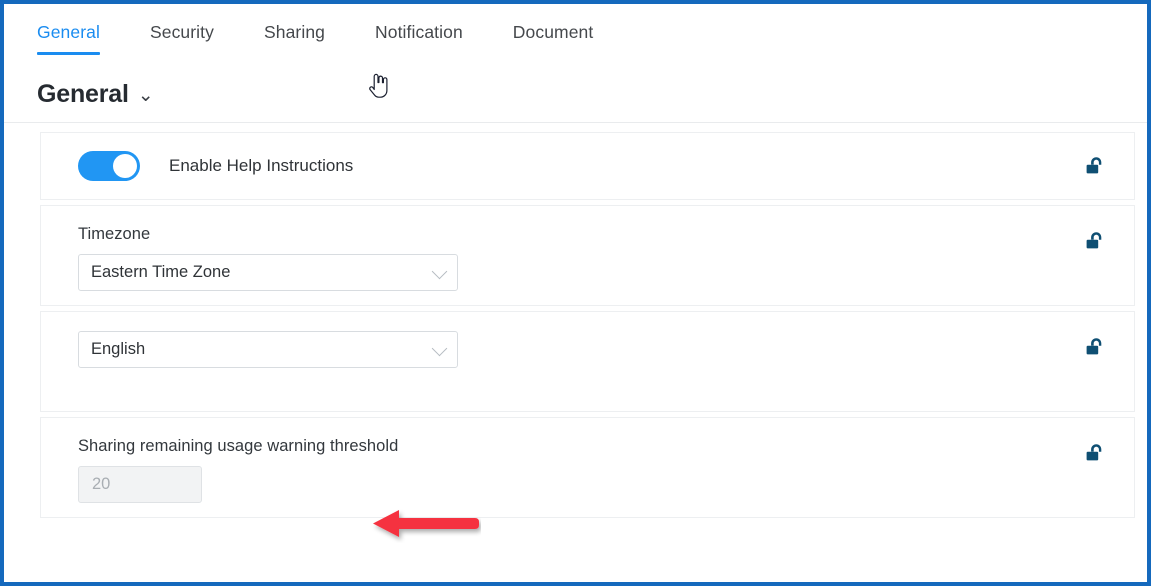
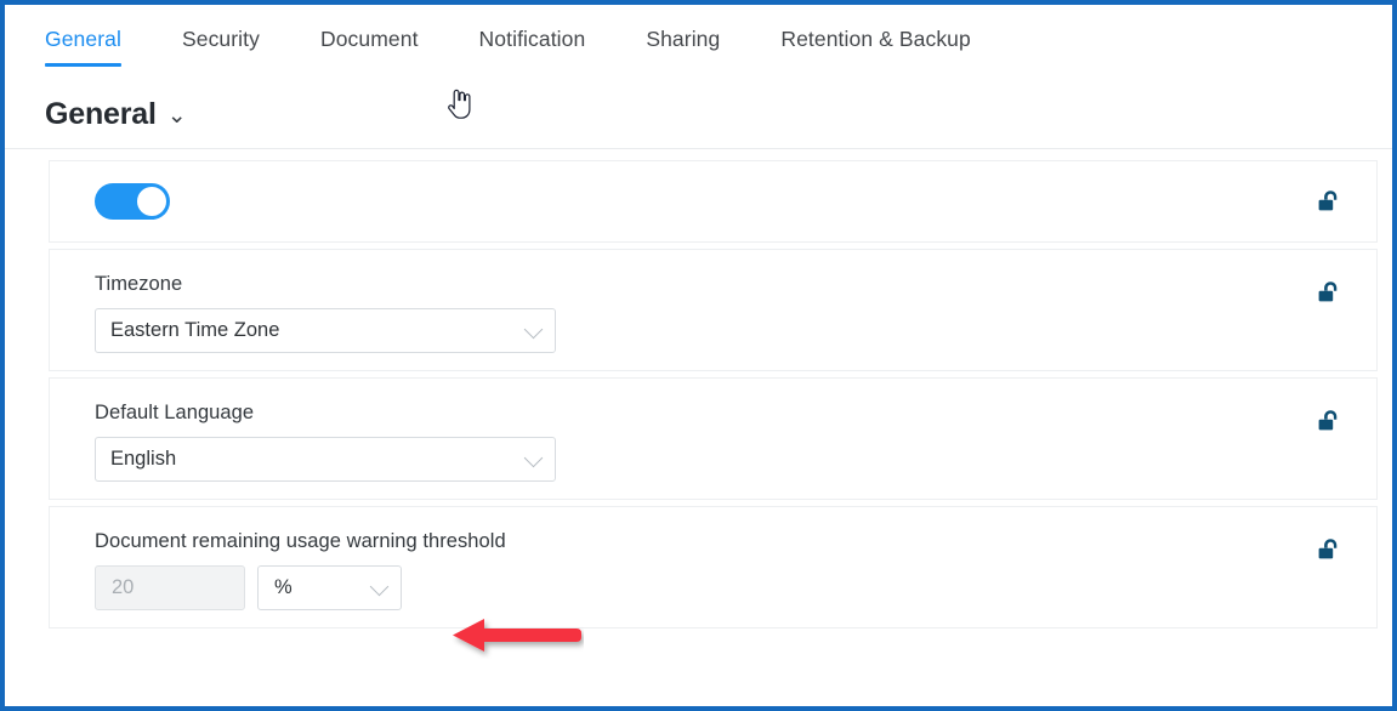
  General
  Security
- Sharing
+ Document
  Notification
- Document
+ Sharing
+ Retention & Backup
  General
  ⌄
- Enable Help Instructions
  Timezone
  Eastern Time Zone
+ Default Language
  English
- Sharing remaining usage warning threshold
+ Document remaining usage warning threshold
  20
+ %
